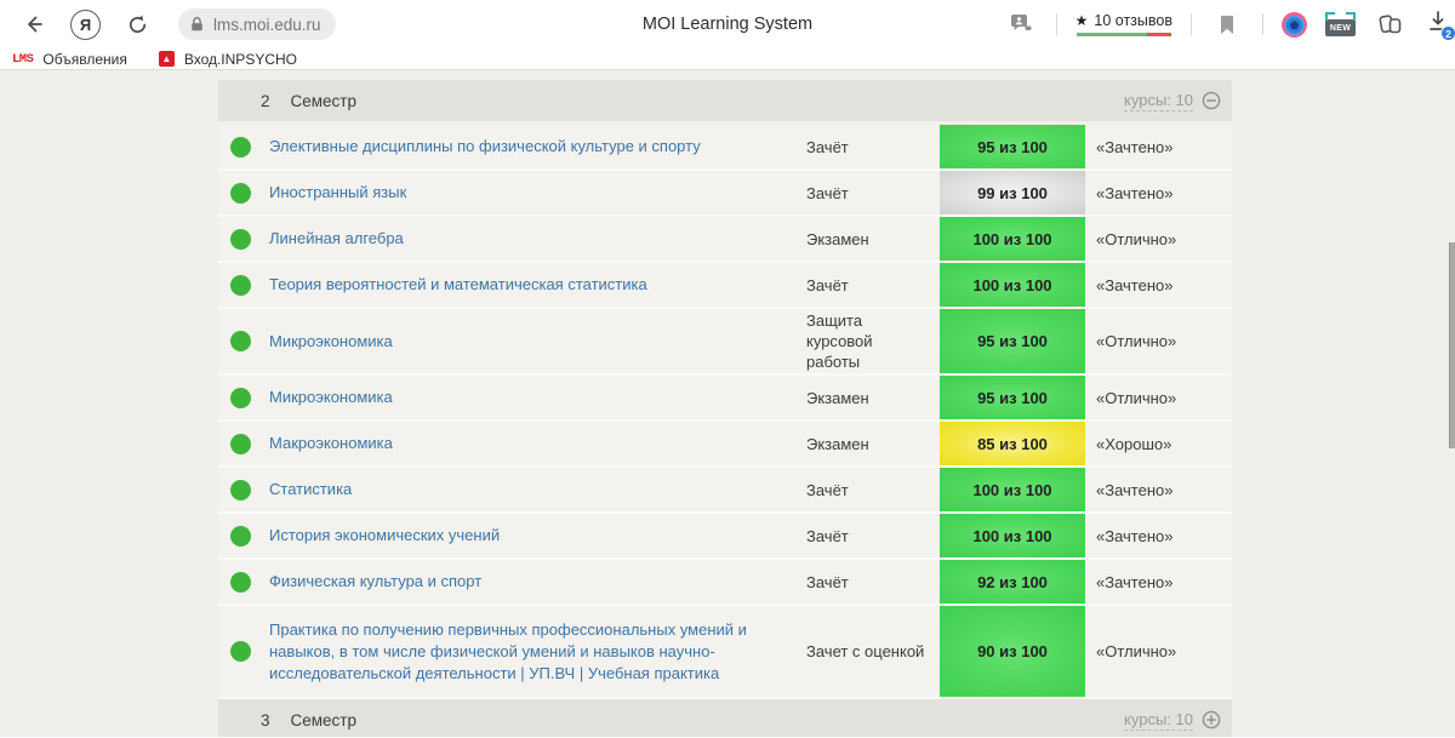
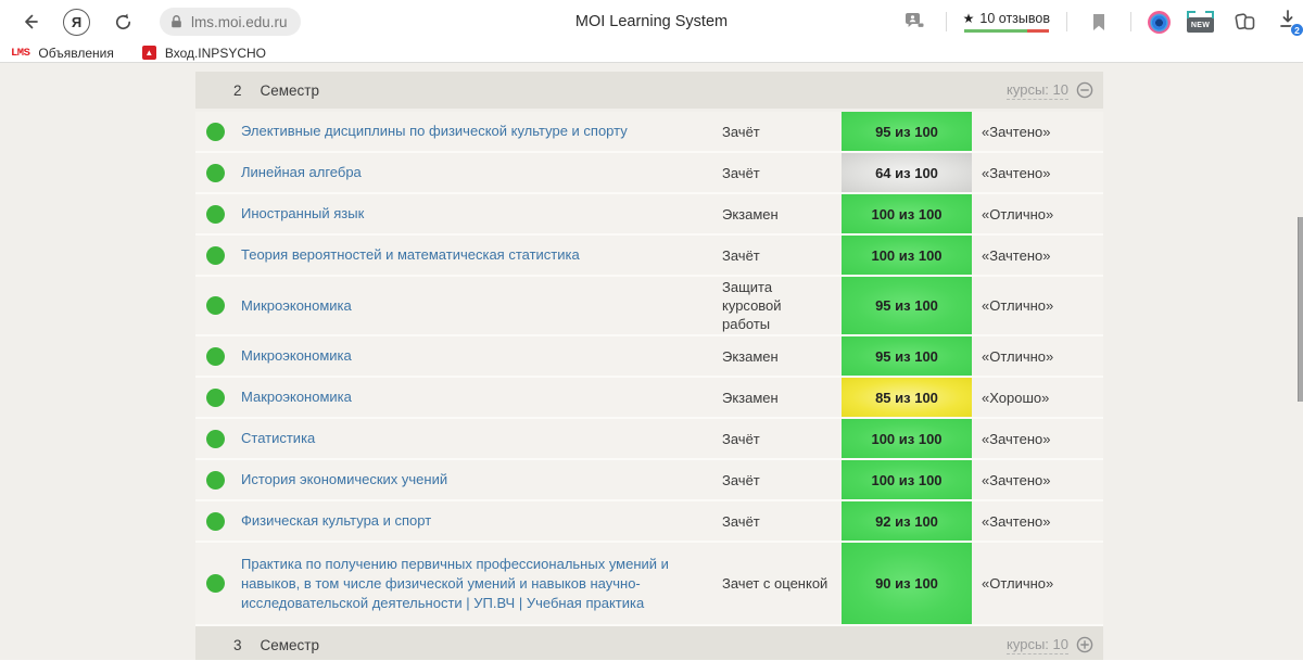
  Я
  lms.moi.edu.ru
  MOI Learning System
  ★
  10 отзывов
  2
  LMS
  Объявления
  ▲
  Вход.INPSYCHO
  2
  Семестр
  курсы: 10
  Элективные дисциплины по физической культуре и спорту
  Зачёт
  95 из 100
  «Зачтено»
- Иностранный язык
+ Линейная алгебра
  Зачёт
- 99 из 100
+ 64 из 100
  «Зачтено»
- Линейная алгебра
+ Иностранный язык
  Экзамен
  100 из 100
  «Отлично»
  Теория вероятностей и математическая статистика
  Зачёт
  100 из 100
  «Зачтено»
  Микроэкономика
  Защита курсовой работы
  95 из 100
  «Отлично»
  Микроэкономика
  Экзамен
  95 из 100
  «Отлично»
  Макроэкономика
  Экзамен
  85 из 100
  «Хорошо»
  Статистика
  Зачёт
  100 из 100
  «Зачтено»
  История экономических учений
  Зачёт
  100 из 100
  «Зачтено»
  Физическая культура и спорт
  Зачёт
  92 из 100
  «Зачтено»
  Практика по получению первичных профессиональных умений и навыков, в том числе физической умений и навыков научно-исследовательской деятельности | УП.ВЧ | Учебная практика
  Зачет с оценкой
  90 из 100
  «Отлично»
  3
  Семестр
  курсы: 10
